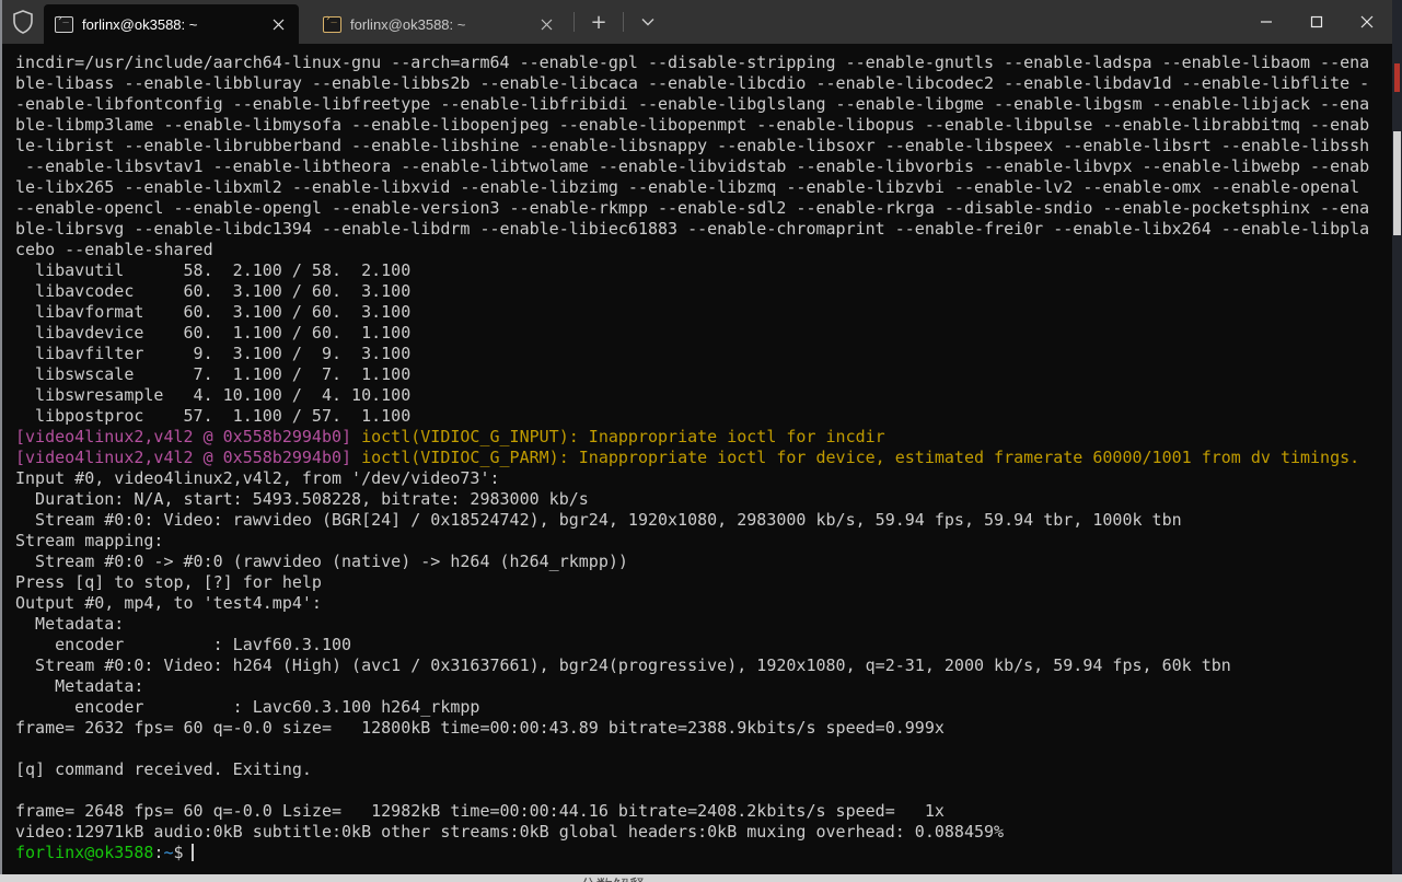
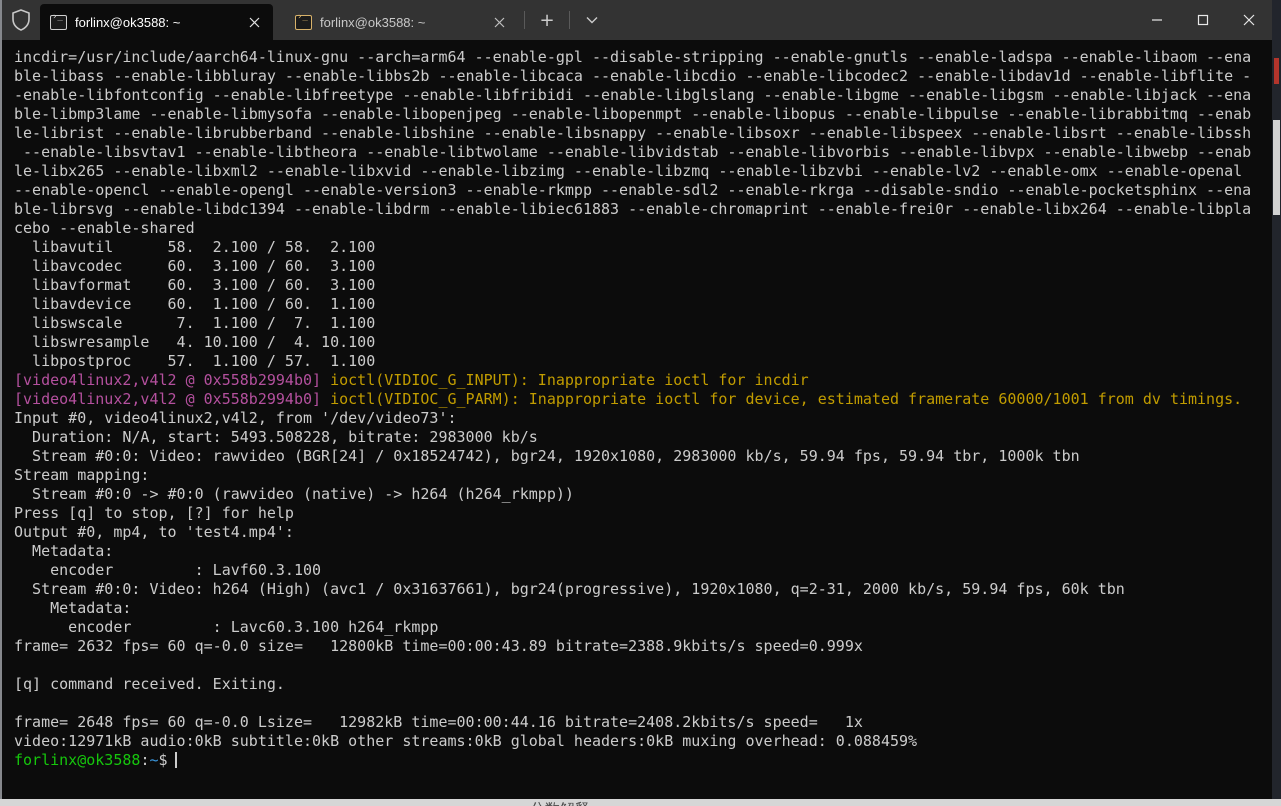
  forlinx@ok3588: ~
  forlinx@ok3588: ~
  +
  incdir=/usr/include/aarch64-linux-gnu --arch=arm64 --enable-gpl --disable-stripping --enable-gnutls --enable-ladspa --enable-libaom --ena
  ble-libass --enable-libbluray --enable-libbs2b --enable-libcaca --enable-libcdio --enable-libcodec2 --enable-libdav1d --enable-libflite -
  -enable-libfontconfig --enable-libfreetype --enable-libfribidi --enable-libglslang --enable-libgme --enable-libgsm --enable-libjack --ena
  ble-libmp3lame --enable-libmysofa --enable-libopenjpeg --enable-libopenmpt --enable-libopus --enable-libpulse --enable-librabbitmq --enab
  le-librist --enable-librubberband --enable-libshine --enable-libsnappy --enable-libsoxr --enable-libspeex --enable-libsrt --enable-libssh
  --enable-libsvtav1 --enable-libtheora --enable-libtwolame --enable-libvidstab --enable-libvorbis --enable-libvpx --enable-libwebp --enab
  le-libx265 --enable-libxml2 --enable-libxvid --enable-libzimg --enable-libzmq --enable-libzvbi --enable-lv2 --enable-omx --enable-openal
  --enable-opencl --enable-opengl --enable-version3 --enable-rkmpp --enable-sdl2 --enable-rkrga --disable-sndio --enable-pocketsphinx --ena
  ble-librsvg --enable-libdc1394 --enable-libdrm --enable-libiec61883 --enable-chromaprint --enable-frei0r --enable-libx264 --enable-libpla
  cebo --enable-shared
  libavutil 58. 2.100 / 58. 2.100
  libavcodec 60. 3.100 / 60. 3.100
  libavformat 60. 3.100 / 60. 3.100
  libavdevice 60. 1.100 / 60. 1.100
- libavfilter 9. 3.100 / 9. 3.100
  libswscale 7. 1.100 / 7. 1.100
  libswresample 4. 10.100 / 4. 10.100
  libpostproc 57. 1.100 / 57. 1.100
  [video4linux2,v4l2 @ 0x558b2994b0] ioctl(VIDIOC_G_INPUT): Inappropriate ioctl for incdir
  [video4linux2,v4l2 @ 0x558b2994b0] ioctl(VIDIOC_G_PARM): Inappropriate ioctl for device, estimated framerate 60000/1001 from dv timings.
  Input #0, video4linux2,v4l2, from '/dev/video73':
  Duration: N/A, start: 5493.508228, bitrate: 2983000 kb/s
  Stream #0:0: Video: rawvideo (BGR[24] / 0x18524742), bgr24, 1920x1080, 2983000 kb/s, 59.94 fps, 59.94 tbr, 1000k tbn
  Stream mapping:
  Stream #0:0 -> #0:0 (rawvideo (native) -> h264 (h264_rkmpp))
  Press [q] to stop, [?] for help
  Output #0, mp4, to 'test4.mp4':
  Metadata:
  encoder : Lavf60.3.100
  Stream #0:0: Video: h264 (High) (avc1 / 0x31637661), bgr24(progressive), 1920x1080, q=2-31, 2000 kb/s, 59.94 fps, 60k tbn
  Metadata:
  encoder : Lavc60.3.100 h264_rkmpp
  frame= 2632 fps= 60 q=-0.0 size= 12800kB time=00:00:43.89 bitrate=2388.9kbits/s speed=0.999x
  [q] command received. Exiting.
  frame= 2648 fps= 60 q=-0.0 Lsize= 12982kB time=00:00:44.16 bitrate=2408.2kbits/s speed= 1x
  video:12971kB audio:0kB subtitle:0kB other streams:0kB global headers:0kB muxing overhead: 0.088459%
  forlinx@ok3588:~$
